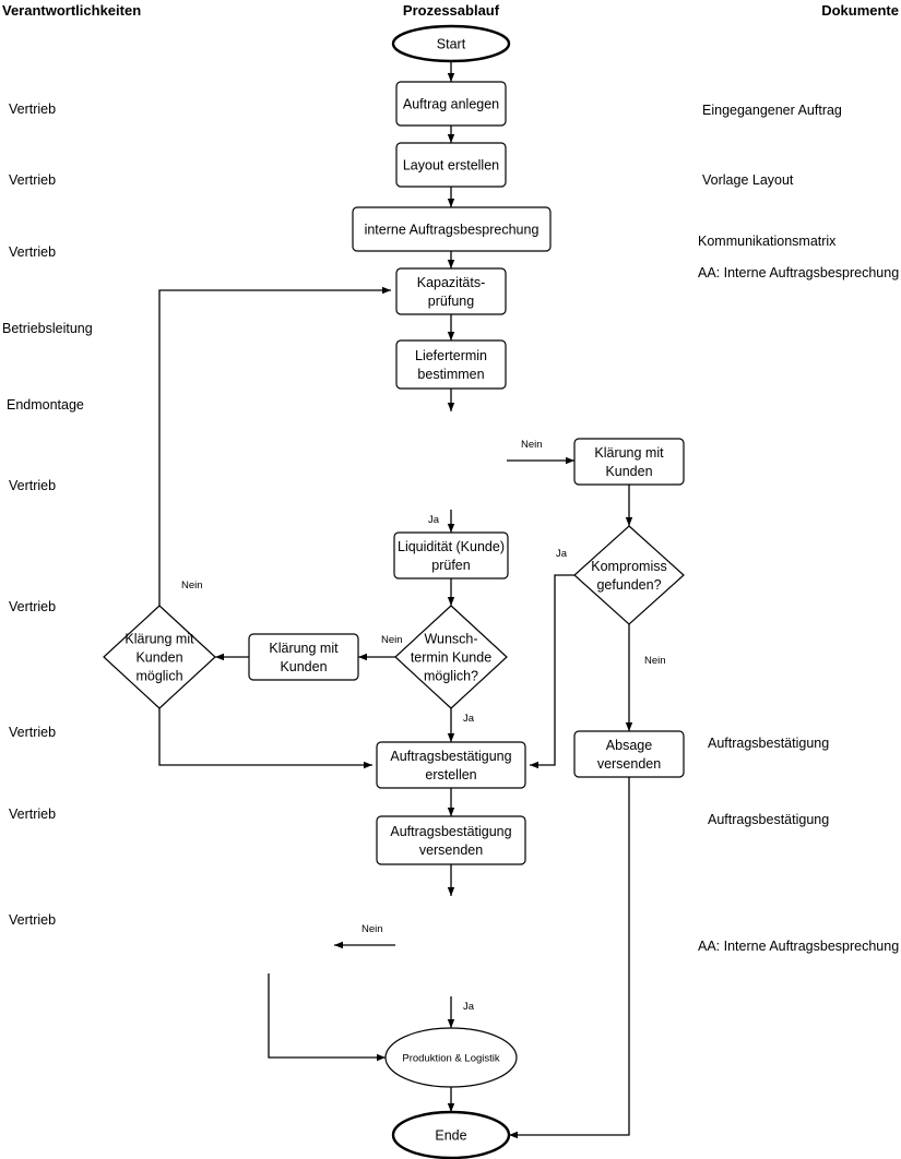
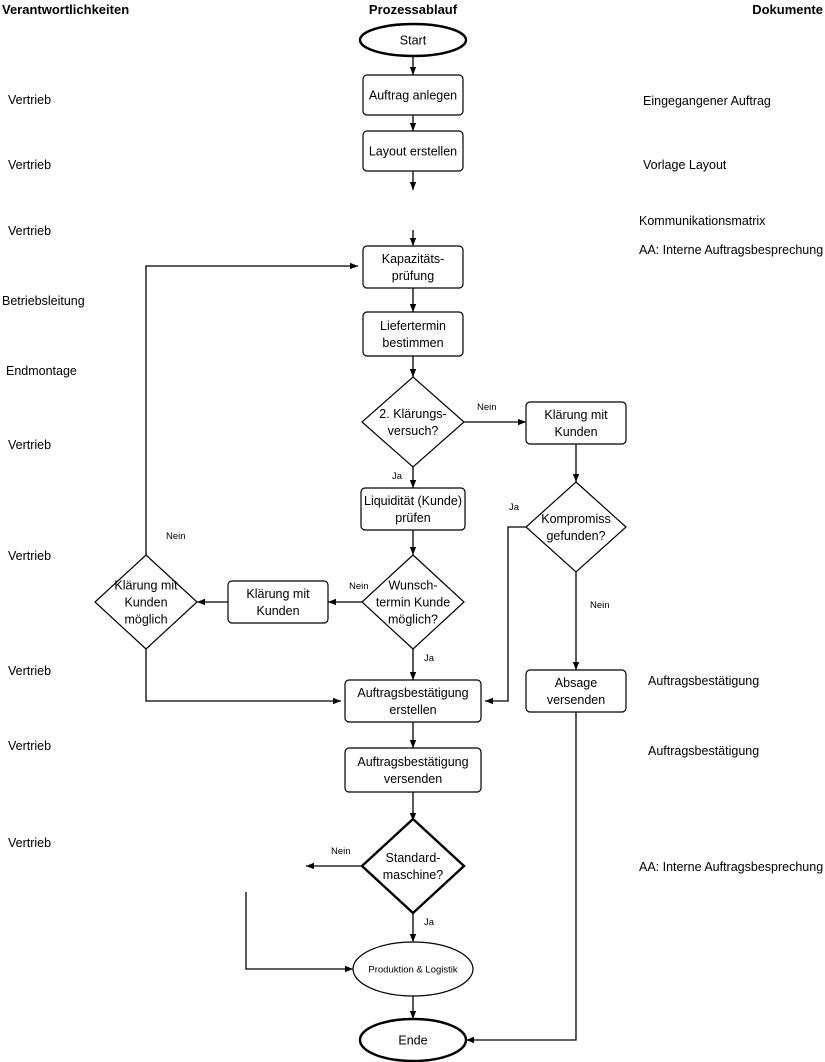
  Verantwortlichkeiten
  Prozessablauf
  Dokumente
  Vertrieb
  Vertrieb
  Vertrieb
  Betriebsleitung
  Endmontage
  Vertrieb
  Vertrieb
  Vertrieb
  Vertrieb
  Vertrieb
  Eingegangener Auftrag
  Vorlage Layout
  Kommunikationsmatrix
  AA: Interne Auftragsbesprechung
  Auftragsbestätigung
  Auftragsbestätigung
  AA: Interne Auftragsbesprechung
  Nein
  Ja
  Ja
  Nein
  Nein
  Nein
  Ja
  Nein
  Ja
  Start
  Auftrag anlegen
  Layout erstellen
- interne Auftragsbesprechung
  Kapazitäts- prüfung
  Liefertermin bestimmen
+ 2. Klärungs- versuch?
  Klärung mit Kunden
  Liquidität (Kunde) prüfen
  Kompromiss gefunden?
  Wunsch- termin Kunde möglich?
  Klärung mit Kunden
  Klärung mit Kunden möglich
  Auftragsbestätigung erstellen
  Absage versenden
  Auftragsbestätigung versenden
+ Standard- maschine?
  Produktion & Logistik
  Ende
